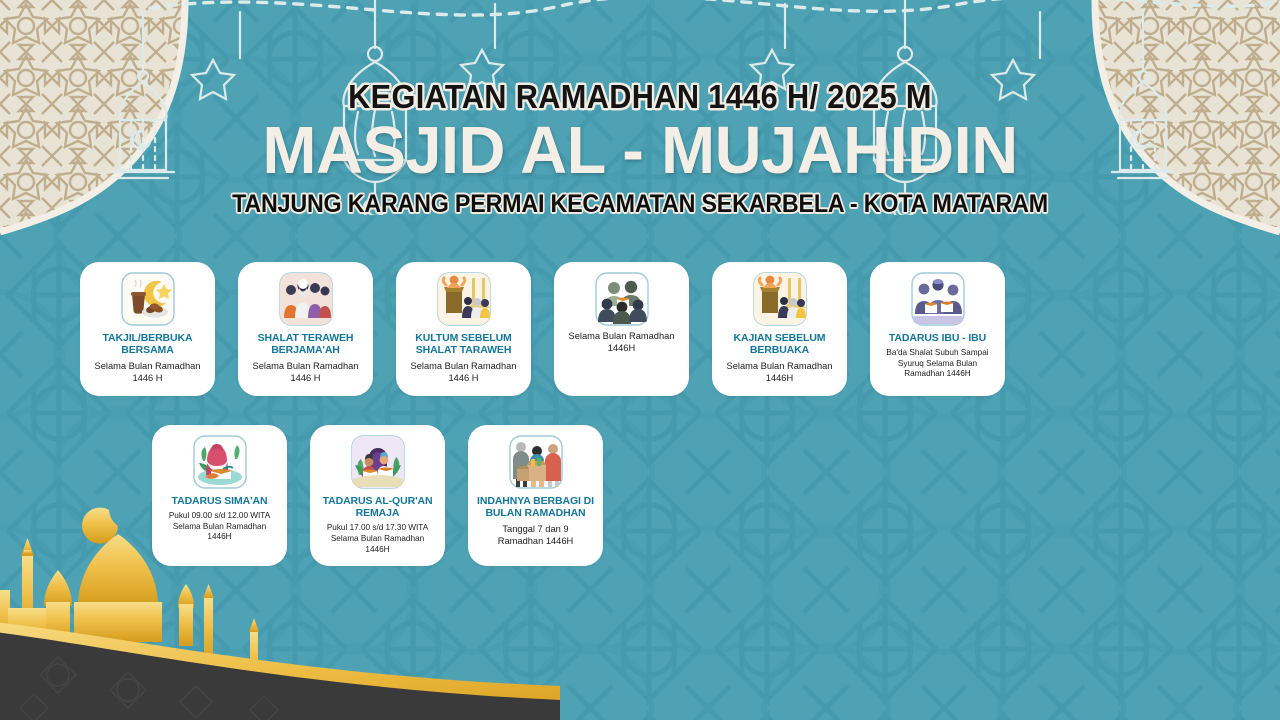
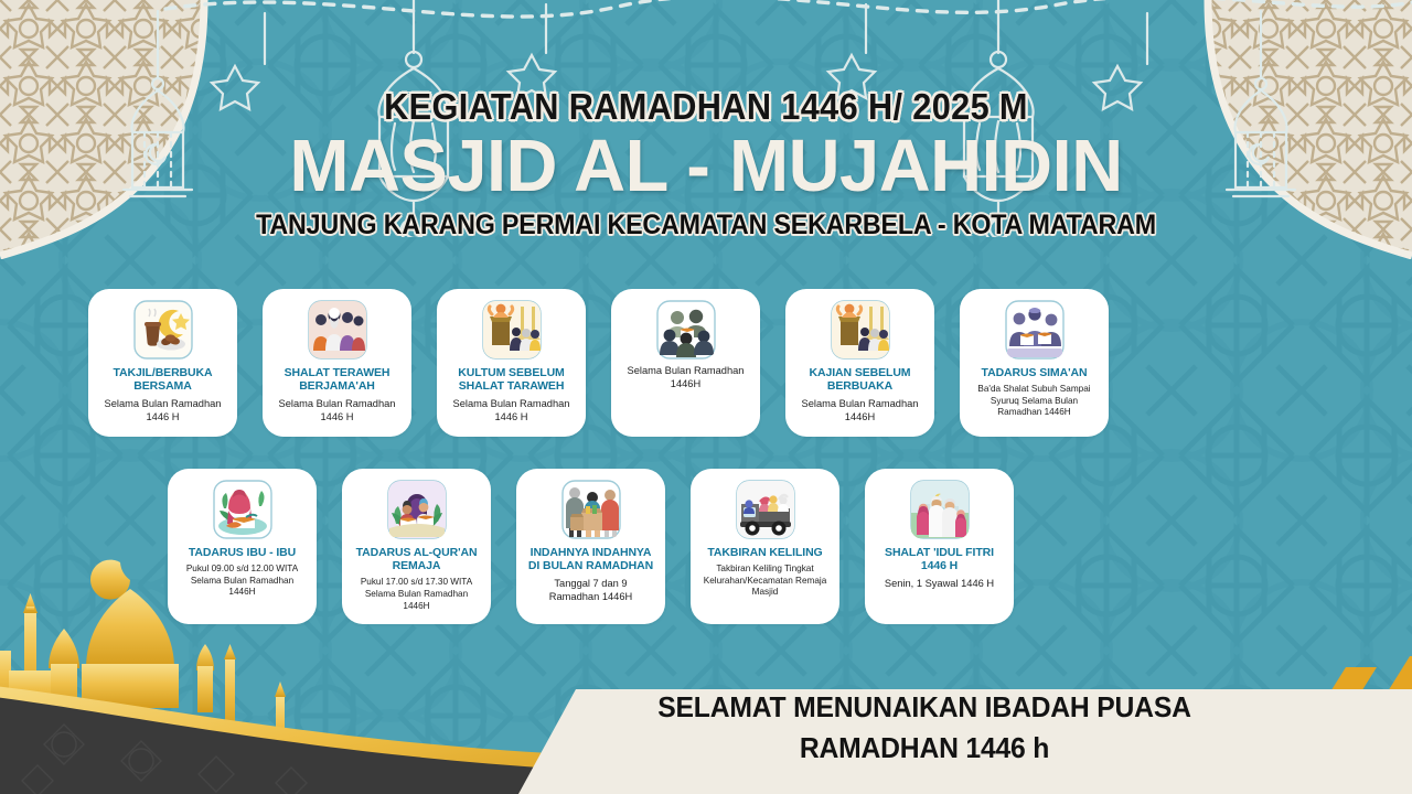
  KEGIATAN RAMADHAN 1446 H/ 2025 M
  MASJID AL - MUJAHIDIN
  TANJUNG KARANG PERMAI KECAMATAN SEKARBELA - KOTA MATARAM
  TAKJIL/BERBUKA BERSAMA
  Selama Bulan Ramadhan
  1446 H
  SHALAT TERAWEH BERJAMA'AH
  Selama Bulan Ramadhan
  1446 H
  KULTUM SEBELUM SHALAT TARAWEH
  Selama Bulan Ramadhan
  1446 H
  Selama Bulan Ramadhan
  1446H
  KAJIAN SEBELUM BERBUAKA
  Selama Bulan Ramadhan
  1446H
- TADARUS IBU - IBU
+ TADARUS SIMA'AN
  Ba'da Shalat Subuh Sampai
  Syuruq Selama Bulan
  Ramadhan 1446H
- TADARUS SIMA'AN
+ TADARUS IBU - IBU
  Pukul 09.00 s/d 12.00 WITA
  Selama Bulan Ramadhan
  1446H
  TADARUS AL-QUR'AN REMAJA
  Pukul 17.00 s/d 17.30 WITA
  Selama Bulan Ramadhan
  1446H
- INDAHNYA BERBAGI DI BULAN RAMADHAN
+ INDAHNYA INDAHNYA DI BULAN RAMADHAN
  Tanggal 7 dan 9
  Ramadhan 1446H
+ TAKBIRAN KELILING
+ Takbiran Keliling Tingkat
+ Kelurahan/Kecamatan Remaja
+ Masjid
+ SHALAT 'IDUL FITRI 1446 H
+ Senin, 1 Syawal 1446 H
+ SELAMAT MENUNAIKAN IBADAH PUASA
+ RAMADHAN 1446 h
